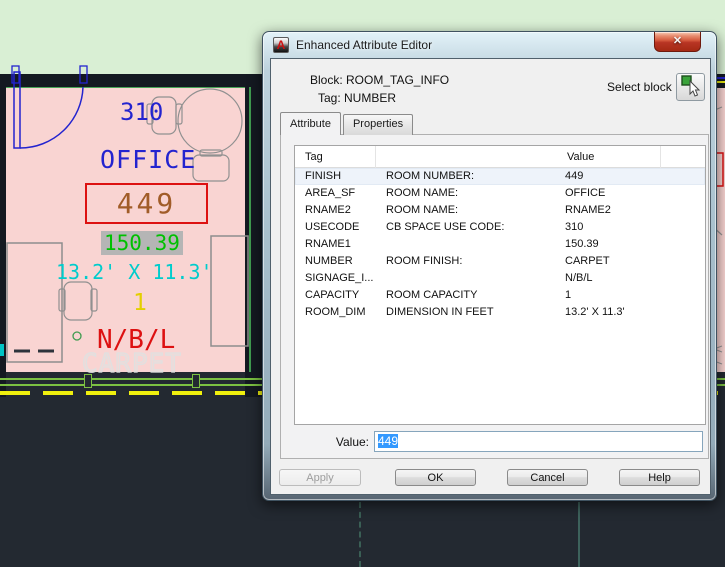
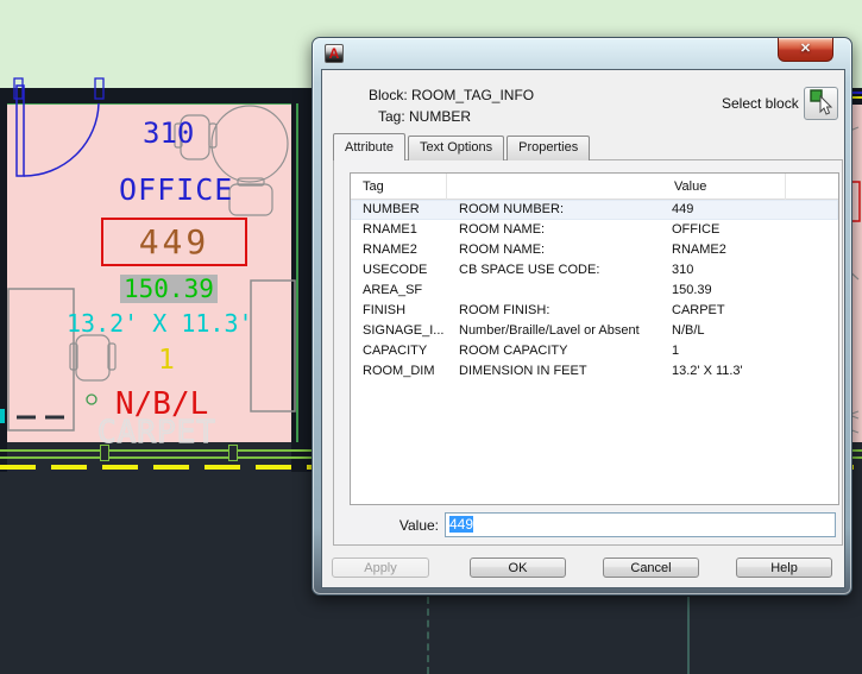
  310
  OFFICE
  449
  150.39
  13.2' X 11.3'
  1
  N/B/L
  CARPET
  A
- Enhanced Attribute Editor
  ✕
  Block: ROOM_TAG_INFO
  Tag: NUMBER
  Select block
  Attribute
+ Text Options
  Properties
  Tag
  Value
- FINISH
+ NUMBER
  ROOM NUMBER:
  449
- AREA_SF
+ RNAME1
  ROOM NAME:
  OFFICE
  RNAME2
  ROOM NAME:
  RNAME2
  USECODE
  CB SPACE USE CODE:
  310
- RNAME1
+ AREA_SF
  150.39
- NUMBER
+ FINISH
  ROOM FINISH:
  CARPET
  SIGNAGE_I...
+ Number/Braille/Lavel or Absent
  N/B/L
  CAPACITY
  ROOM CAPACITY
  1
  ROOM_DIM
  DIMENSION IN FEET
  13.2' X 11.3'
  Value:
  449
  Apply
  OK
  Cancel
  Help
